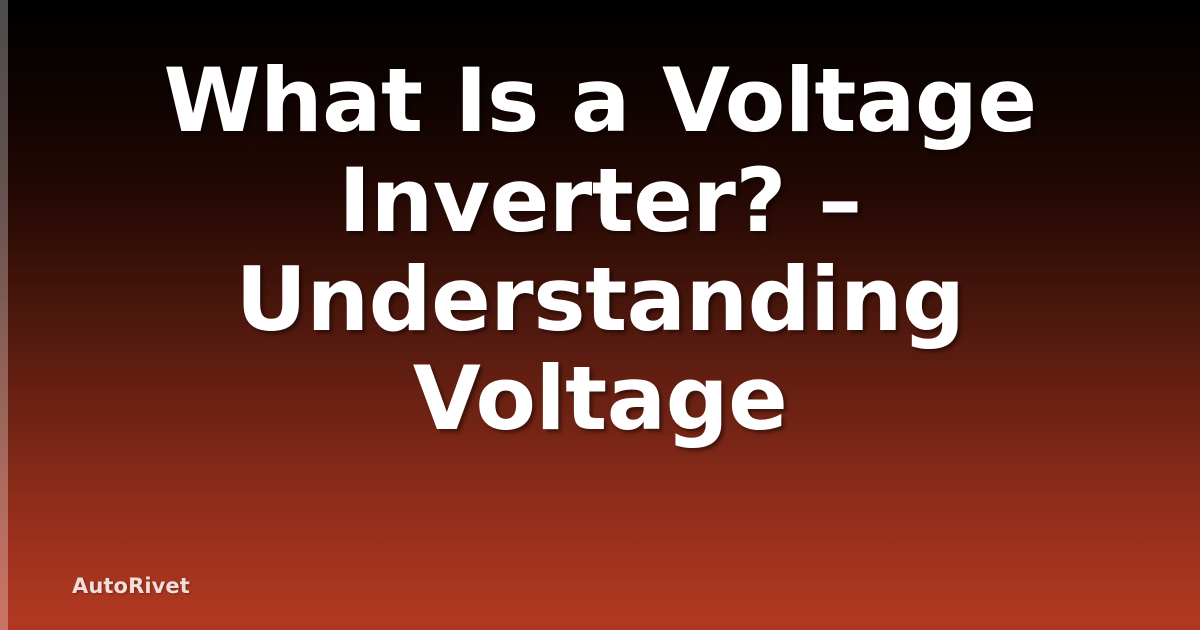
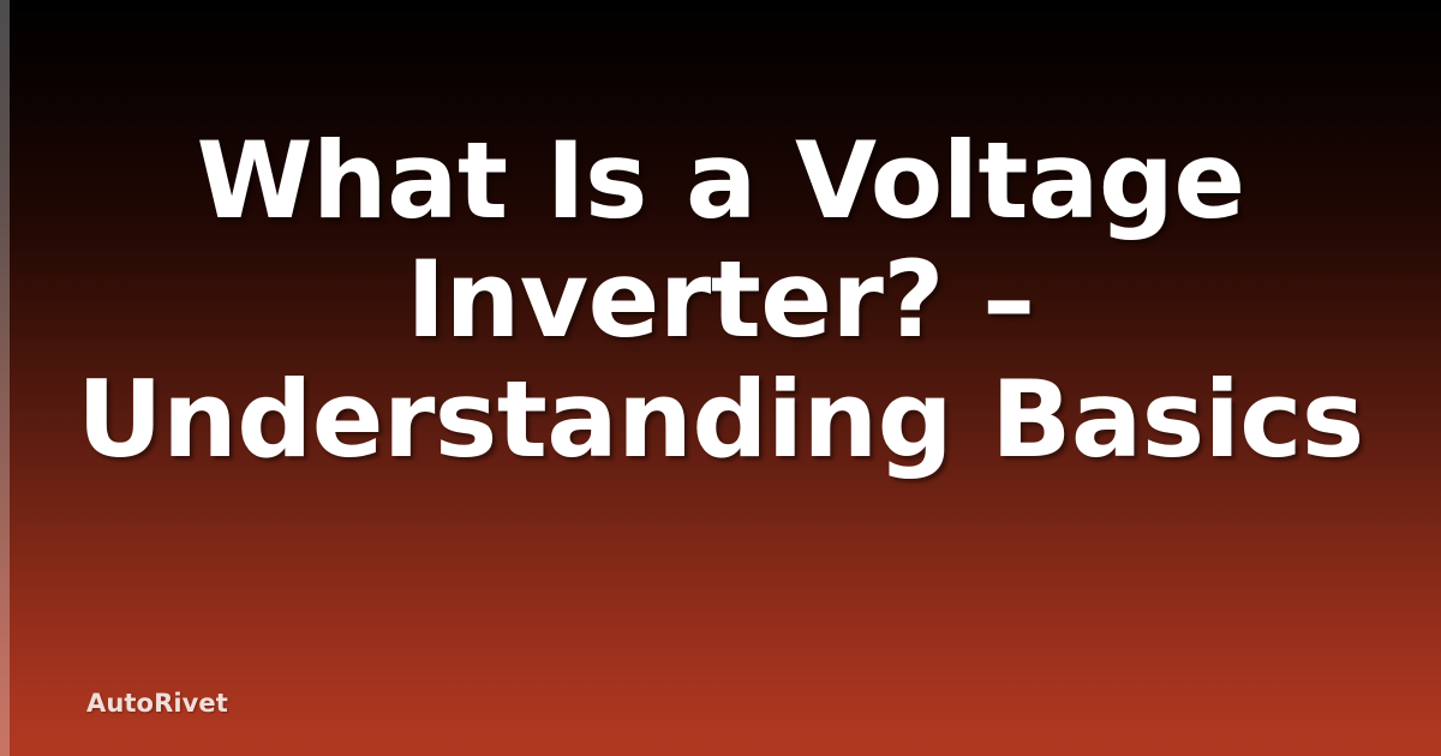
- What Is a Voltage Inverter? – Understanding Voltage
+ What Is a Voltage Inverter? – Understanding Basics
  AutoRivet
